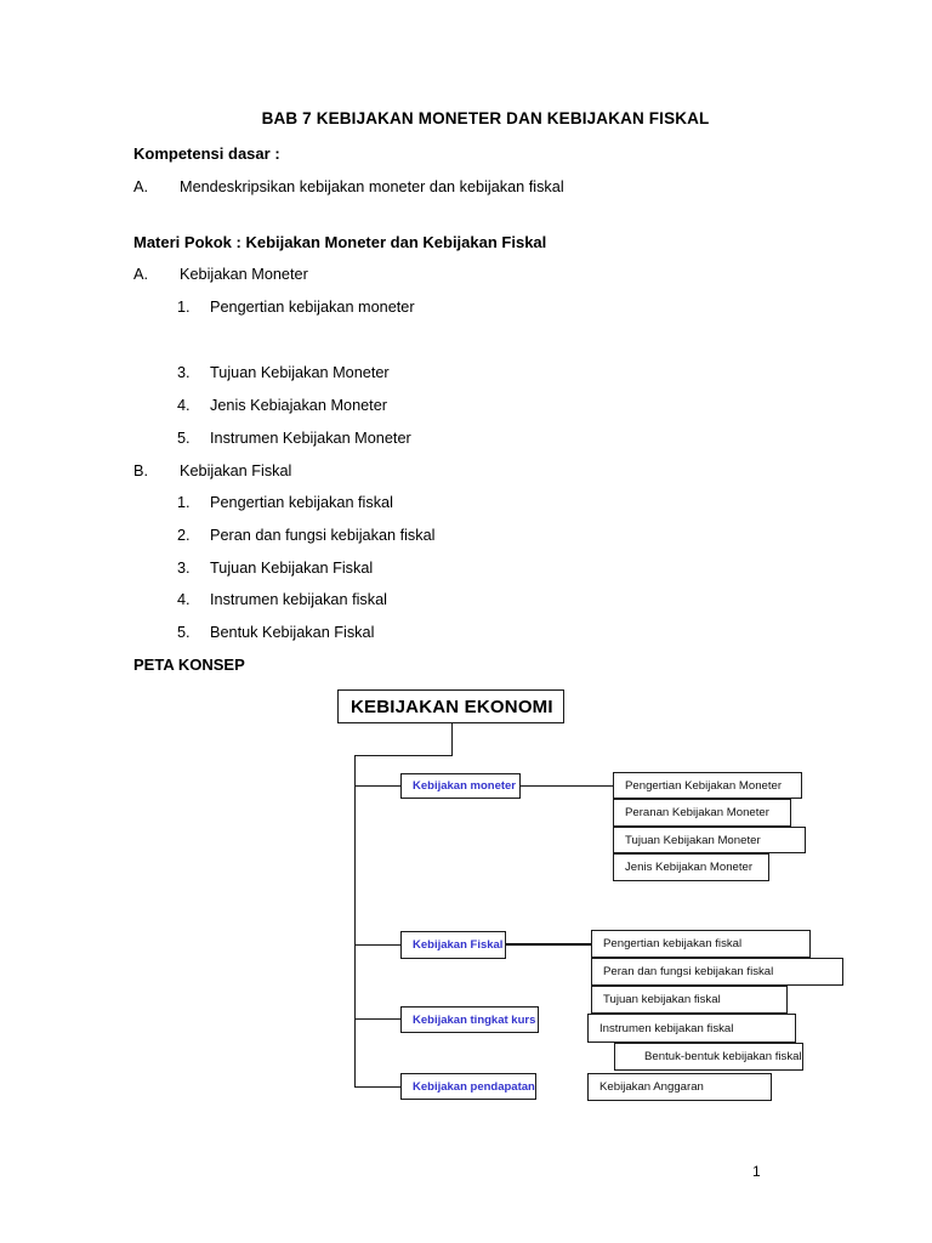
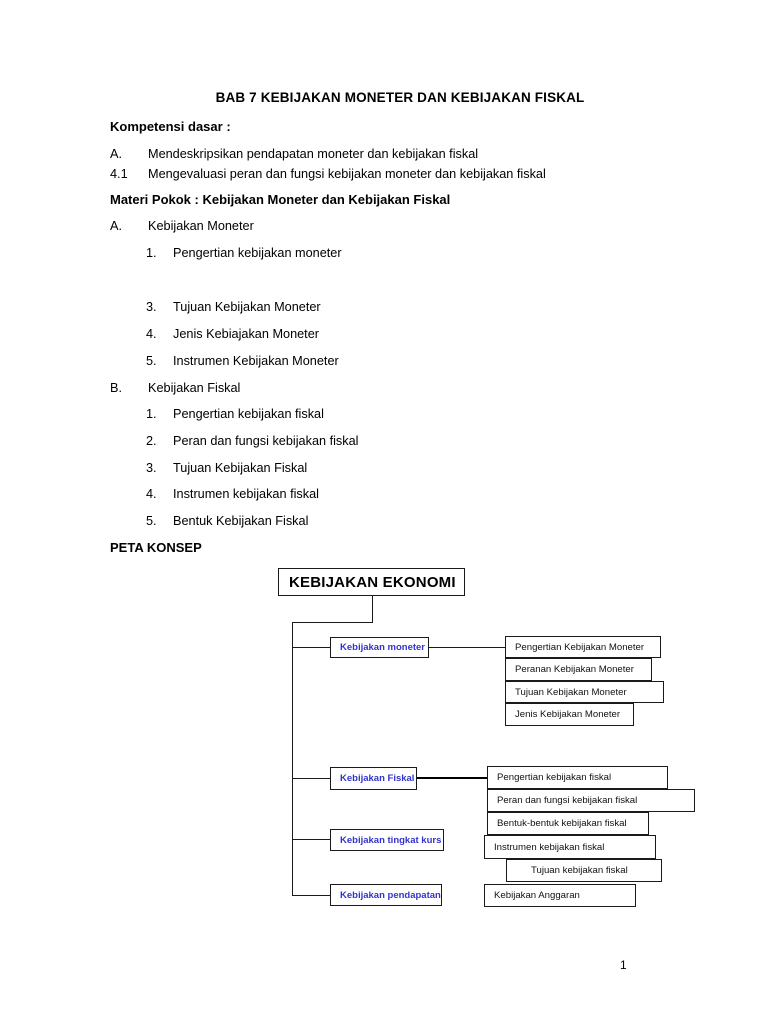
  BAB 7 KEBIJAKAN MONETER DAN KEBIJAKAN FISKAL
  Kompetensi dasar :
- A. Mendeskripsikan kebijakan moneter dan kebijakan fiskal
+ A. Mendeskripsikan pendapatan moneter dan kebijakan fiskal
+ 4.1 Mengevaluasi peran dan fungsi kebijakan moneter dan kebijakan fiskal
  Materi Pokok : Kebijakan Moneter dan Kebijakan Fiskal
  A. Kebijakan Moneter
  1. Pengertian kebijakan moneter
  3. Tujuan Kebijakan Moneter
  4. Jenis Kebiajakan Moneter
  5. Instrumen Kebijakan Moneter
  B. Kebijakan Fiskal
  1. Pengertian kebijakan fiskal
  2. Peran dan fungsi kebijakan fiskal
  3. Tujuan Kebijakan Fiskal
  4. Instrumen kebijakan fiskal
  5. Bentuk Kebijakan Fiskal
  PETA KONSEP
  KEBIJAKAN EKONOMI
  Kebijakan moneter
  Kebijakan Fiskal
  Kebijakan tingkat kurs
  Kebijakan pendapatan
  Pengertian Kebijakan Moneter
  Peranan Kebijakan Moneter
  Tujuan Kebijakan Moneter
  Jenis Kebijakan Moneter
  Pengertian kebijakan fiskal
  Peran dan fungsi kebijakan fiskal
- Tujuan kebijakan fiskal
+ Bentuk-bentuk kebijakan fiskal
  Instrumen kebijakan fiskal
- Bentuk-bentuk kebijakan fiskal
+ Tujuan kebijakan fiskal
  Kebijakan Anggaran
  1
